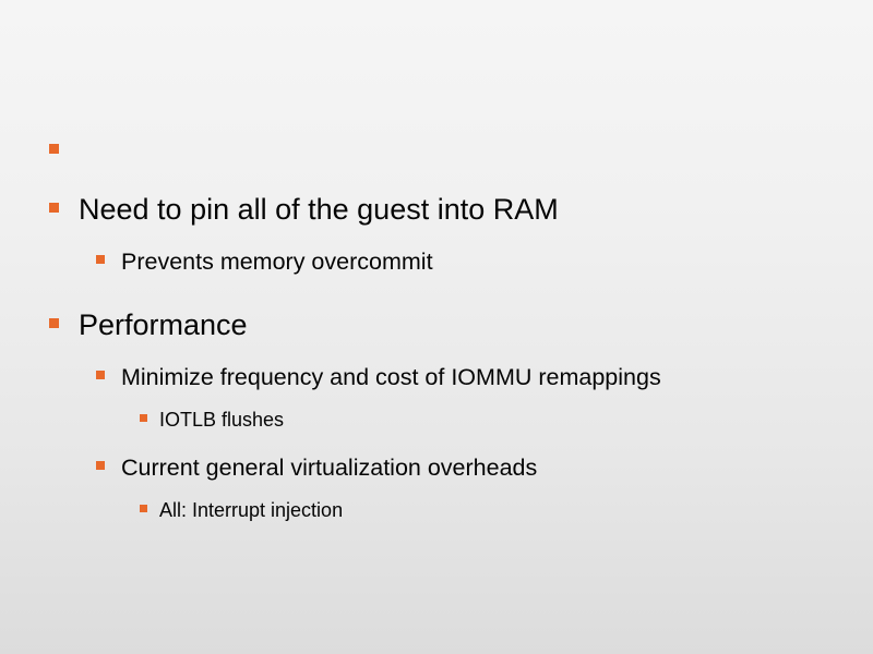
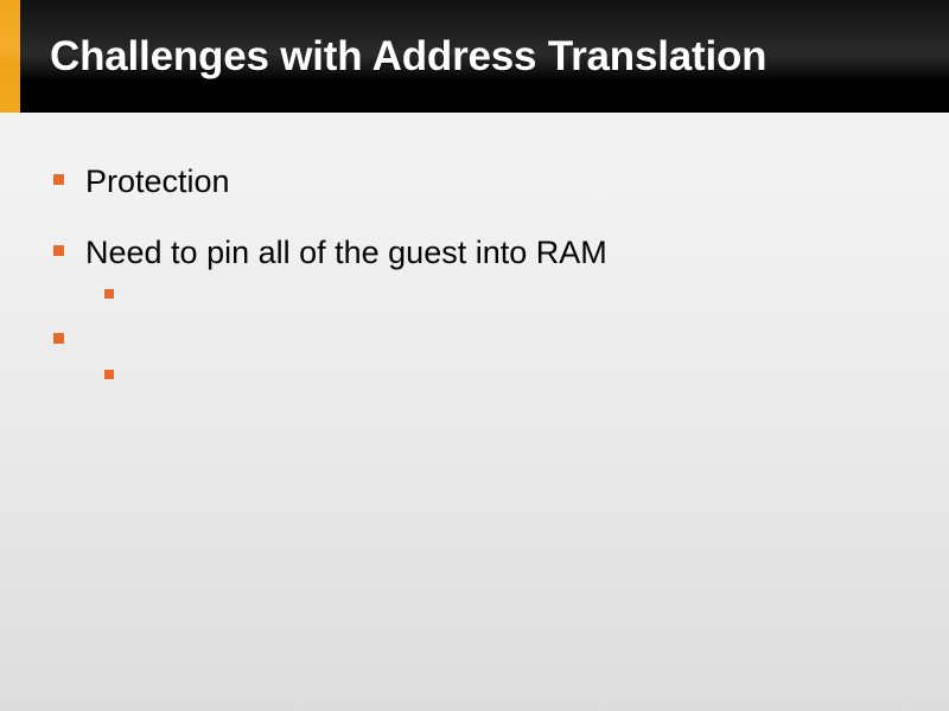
+ Challenges with Address Translation
+ Protection
  Need to pin all of the guest into RAM
- Prevents memory overcommit
- Performance
- Minimize frequency and cost of IOMMU remappings
- IOTLB flushes
- Current general virtualization overheads
- All: Interrupt injection
